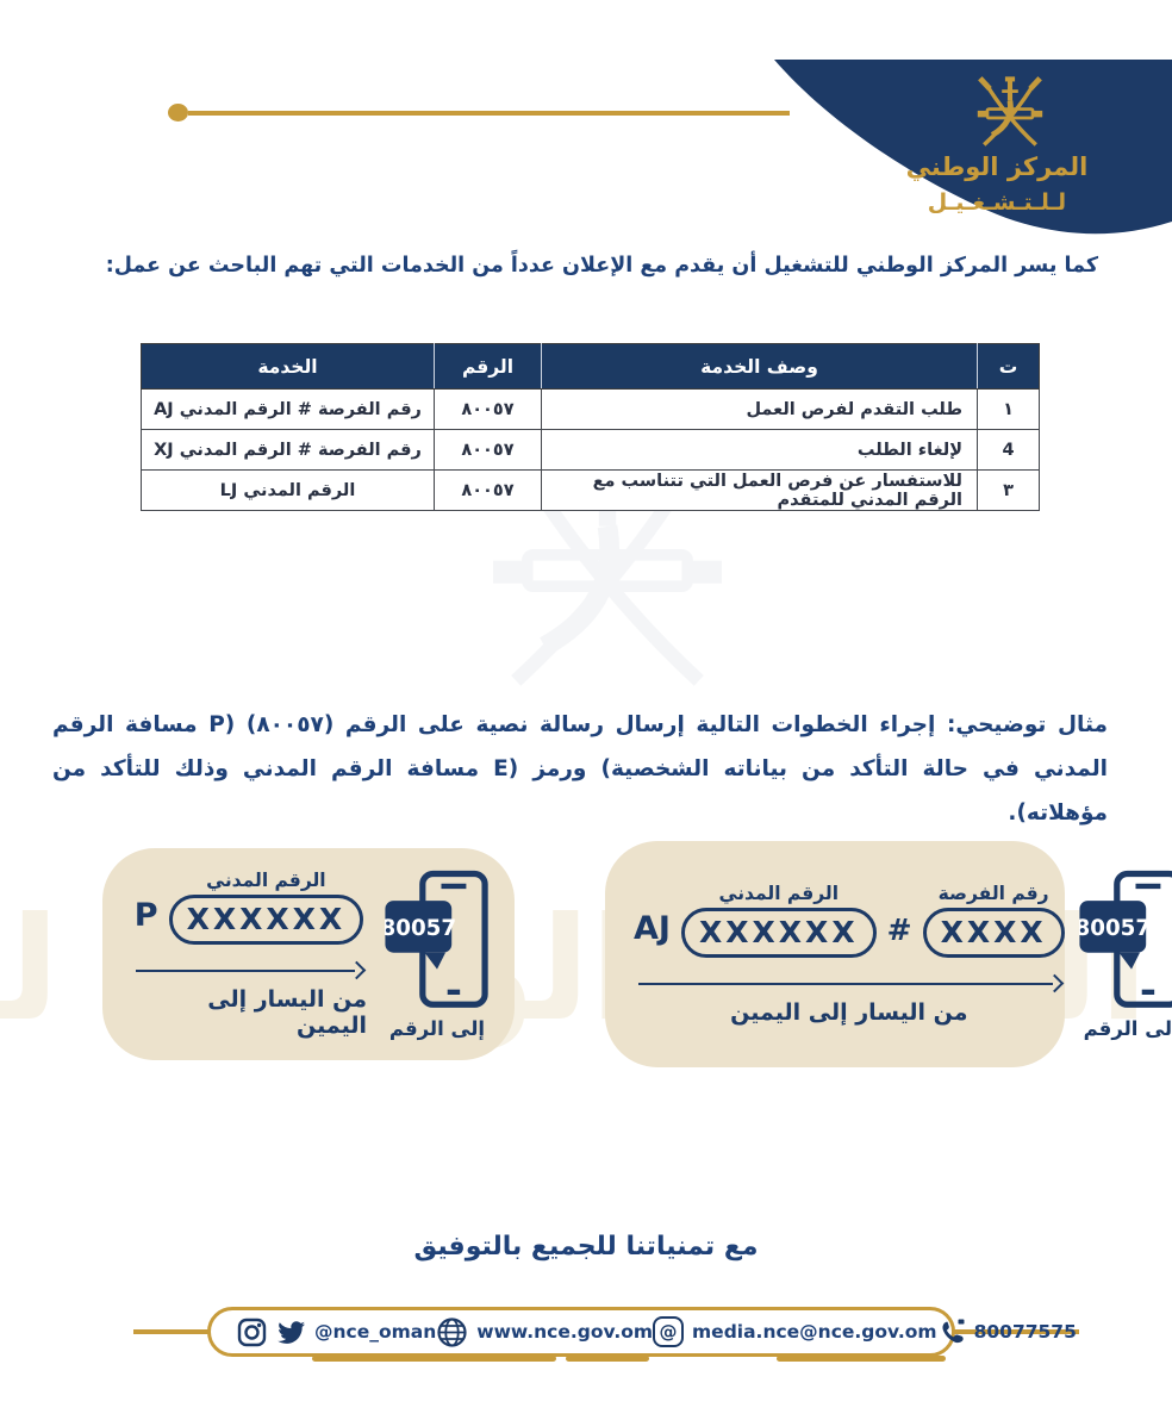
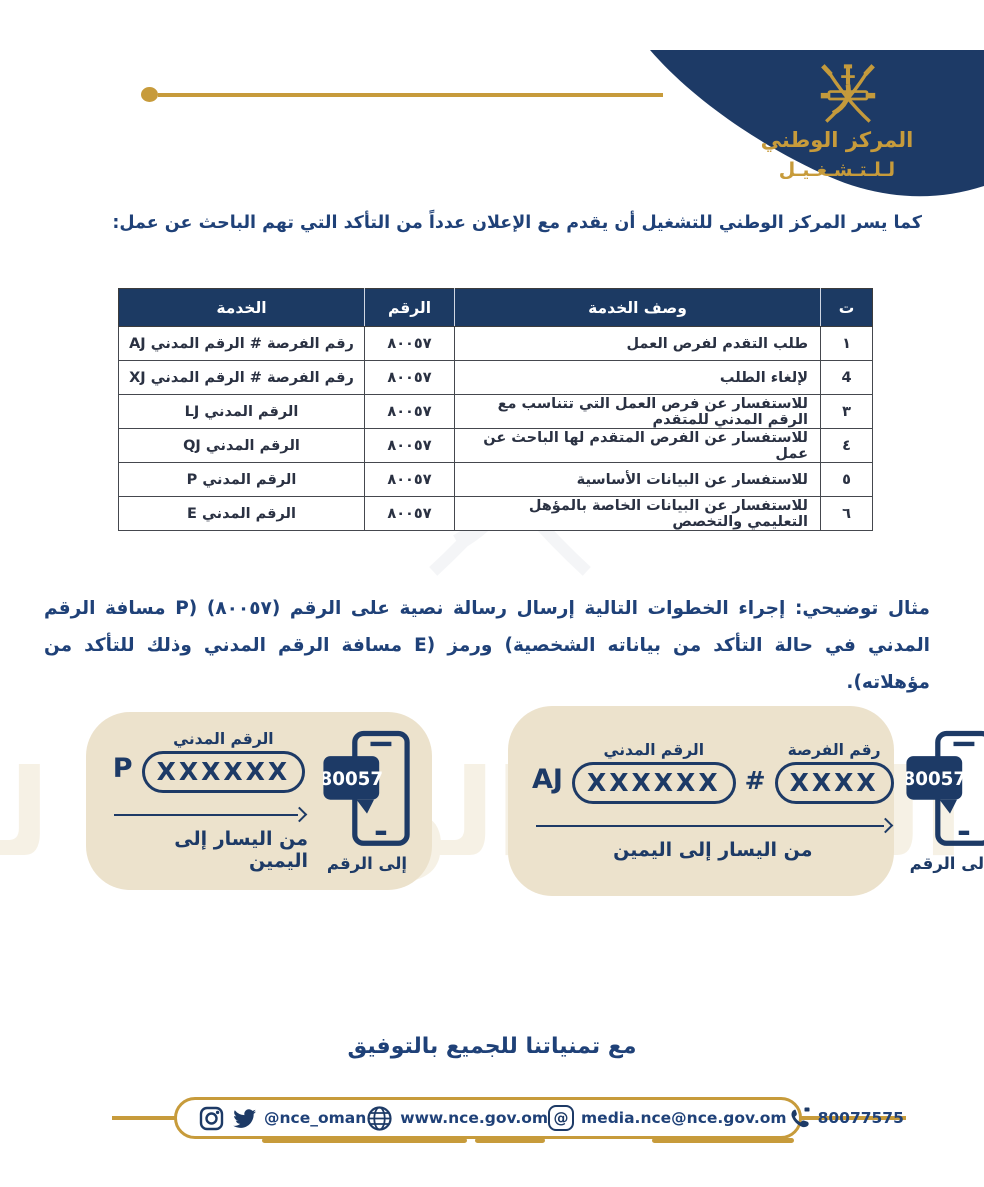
  المركز الوطني
  لـلـتـشـغـيـل
- كما يسر المركز الوطني للتشغيل أن يقدم مع الإعلان عدداً من الخدمات التي تهم الباحث عن عمل:
+ كما يسر المركز الوطني للتشغيل أن يقدم مع الإعلان عدداً من التأكد التي تهم الباحث عن عمل:
  ت	وصف الخدمة	الرقم	الخدمة
  ١	طلب التقدم لفرص العمل	٨٠٠٥٧	رقم الفرصة # الرقم المدني AJ
  4	لإلغاء الطلب	٨٠٠٥٧	رقم الفرصة # الرقم المدني XJ
  ٣	للاستفسار عن فرص العمل التي تتناسب مع الرقم المدني للمتقدم	٨٠٠٥٧	الرقم المدني LJ
+ ٤	للاستفسار عن الفرص المتقدم لها الباحث عن عمل	٨٠٠٥٧	الرقم المدني QJ
+ ٥	للاستفسار عن البيانات الأساسية	٨٠٠٥٧	الرقم المدني P
+ ٦	للاستفسار عن البيانات الخاصة بالمؤهل التعليمي والتخصص	٨٠٠٥٧	الرقم المدني E
  مثال توضيحي: إجراء الخطوات التالية إرسال رسالة نصية على الرقم (٨٠٠٥٧) (P مسافة الرقم المدني في حالة التأكد من بياناته الشخصية) ورمز (E مسافة الرقم المدني وذلك للتأكد من مؤهلاته).
  AJ
  الرقم المدني
  XXXXXX
  #
  رقم الفرصة
  XXXX
  من اليسار إلى اليمين
  80057
  لى الرقم
  P
  الرقم المدني
  XXXXXX
  من اليسار إلى اليمين
  80057
  إلى الرقم
  مع تمنياتنا للجميع بالتوفيق
  @nce_oman
  www.nce.gov.om
  @
  media.nce@nce.gov.om
  80077575
